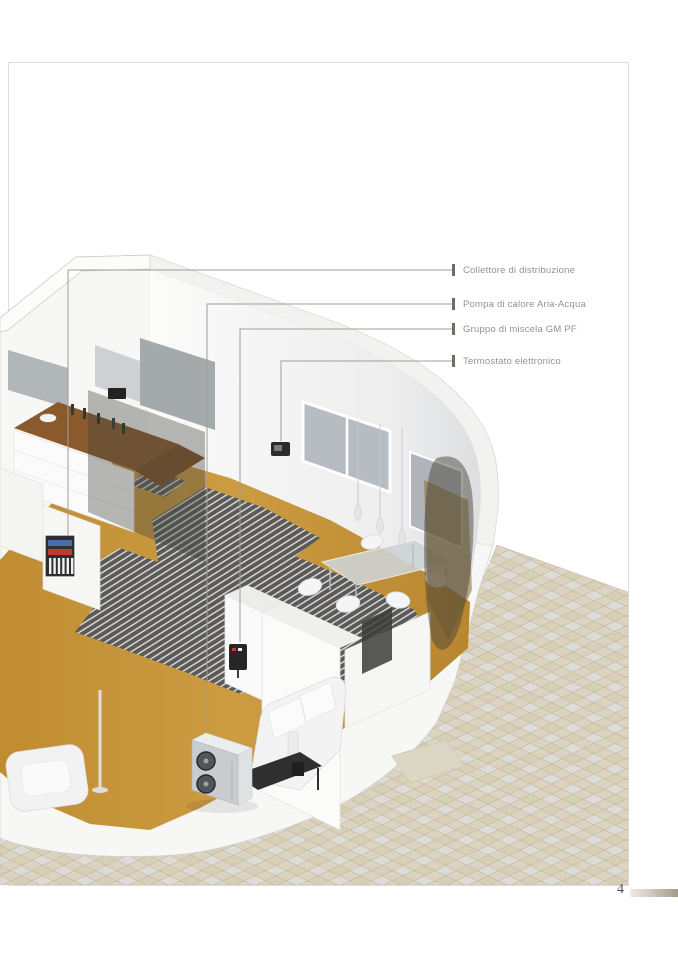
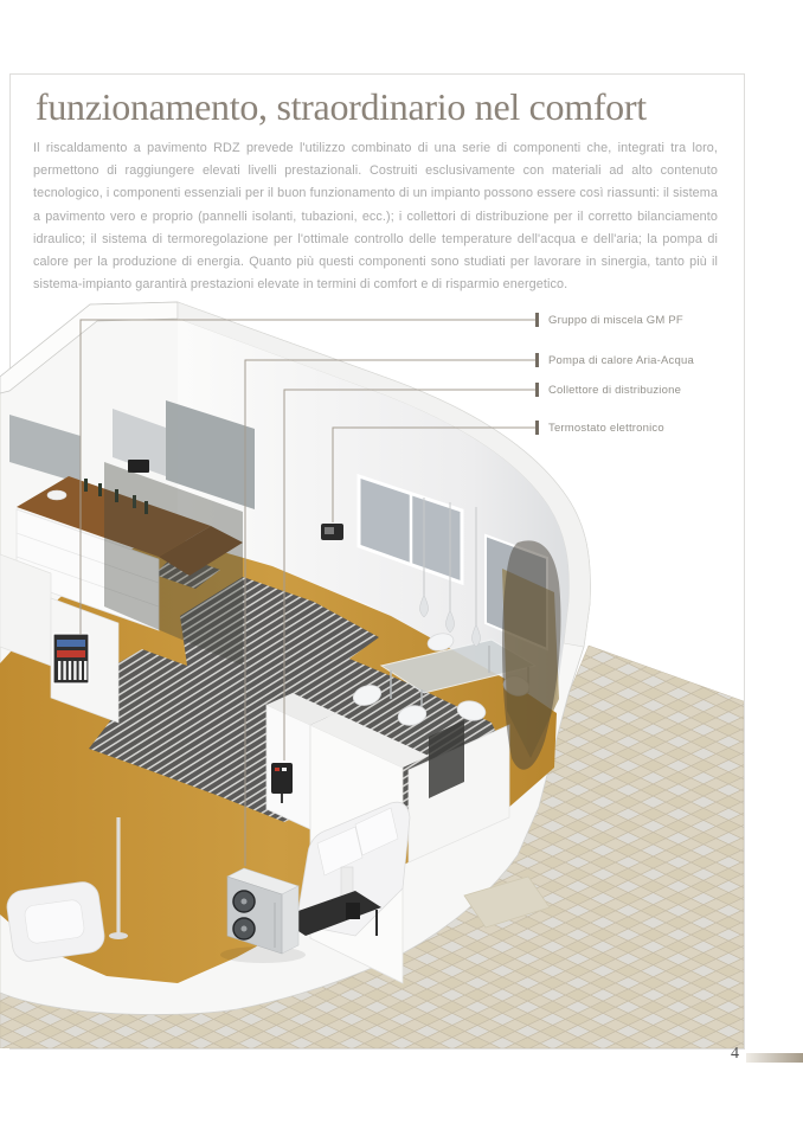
+ funzionamento, straordinario nel comfort
+ Il riscaldamento a pavimento RDZ prevede l'utilizzo combinato di una serie di componenti che, integrati tra loro, permettono di raggiungere elevati livelli prestazionali. Costruiti esclusivamente con materiali ad alto contenuto tecnologico, i componenti essenziali per il buon funzionamento di un impianto possono essere così riassunti: il sistema a pavimento vero e proprio (pannelli isolanti, tubazioni, ecc.); i collettori di distribuzione per il corretto bilanciamento idraulico; il sistema di termoregolazione per l'ottimale controllo delle temperature dell'acqua e dell'aria; la pompa di calore per la produzione di energia. Quanto più questi componenti sono studiati per lavorare in sinergia, tanto più il sistema-impianto garantirà prestazioni elevate in termini di comfort e di risparmio energetico.
- Collettore di distribuzione
+ Gruppo di miscela GM PF
  Pompa di calore Aria-Acqua
- Gruppo di miscela GM PF
+ Collettore di distribuzione
  Termostato elettronico
  4
